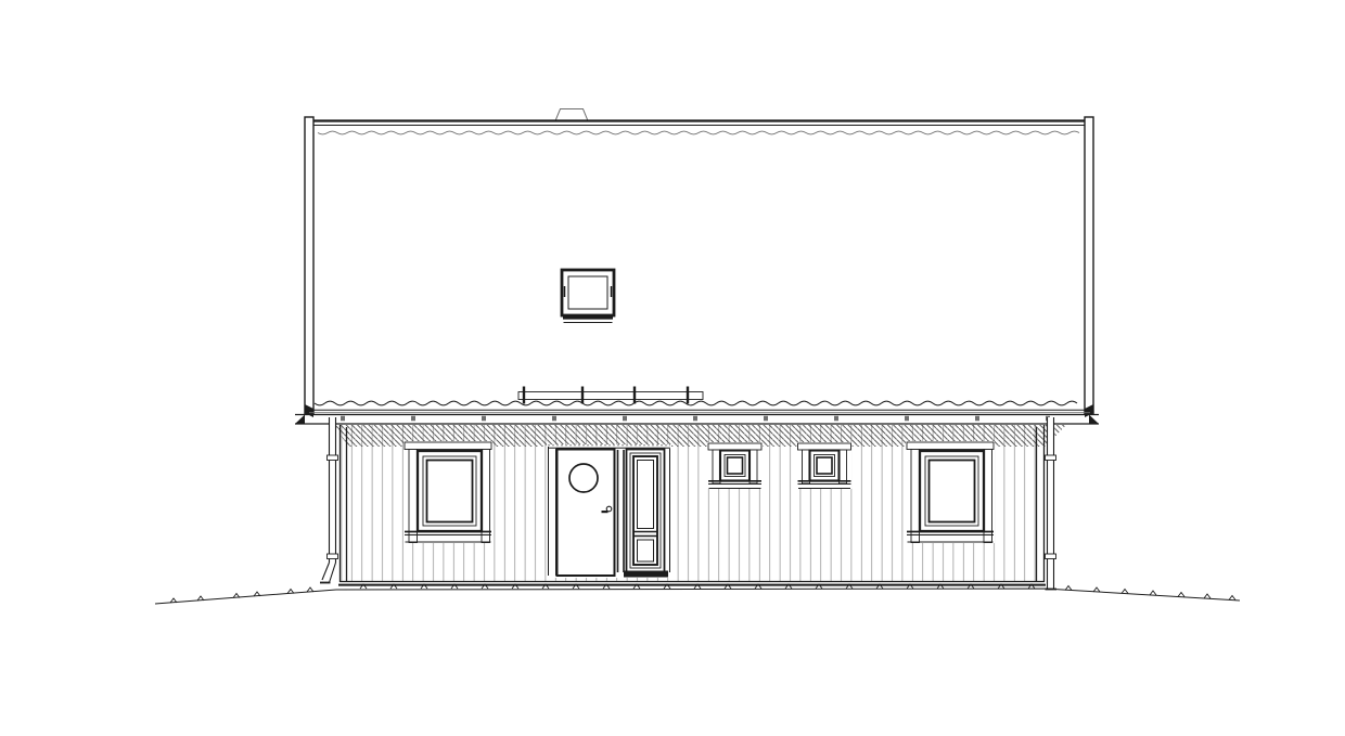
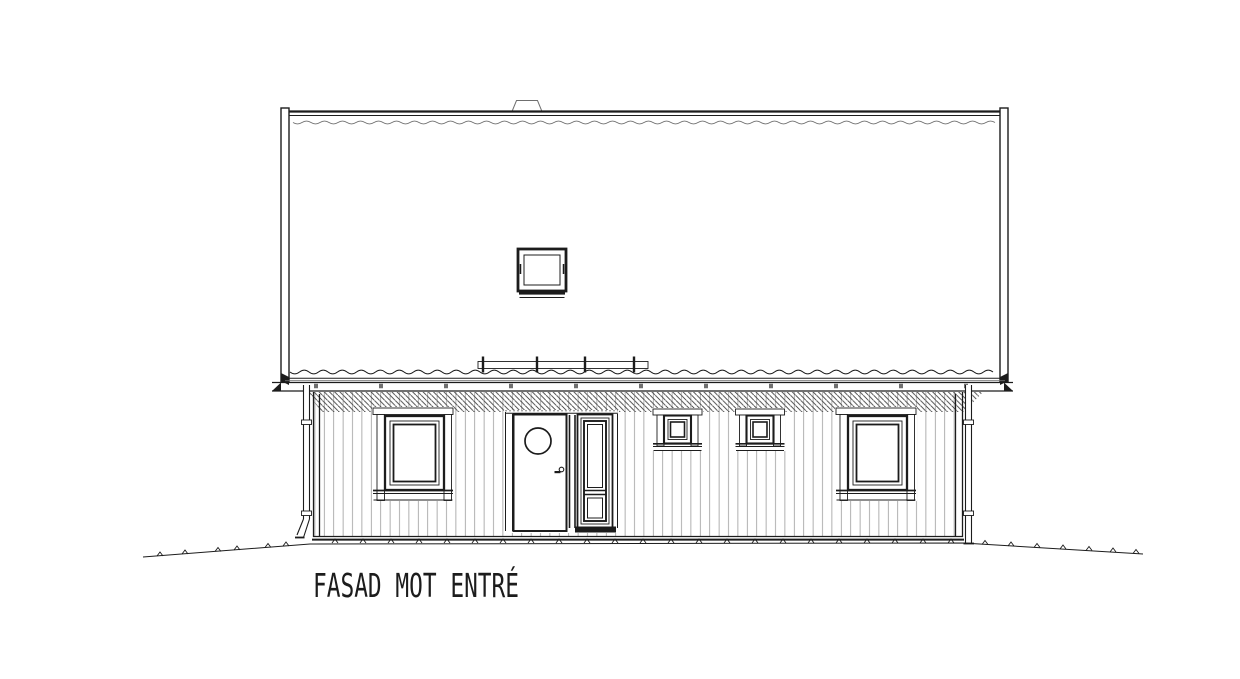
+ FASAD MOT ENTRÉ
